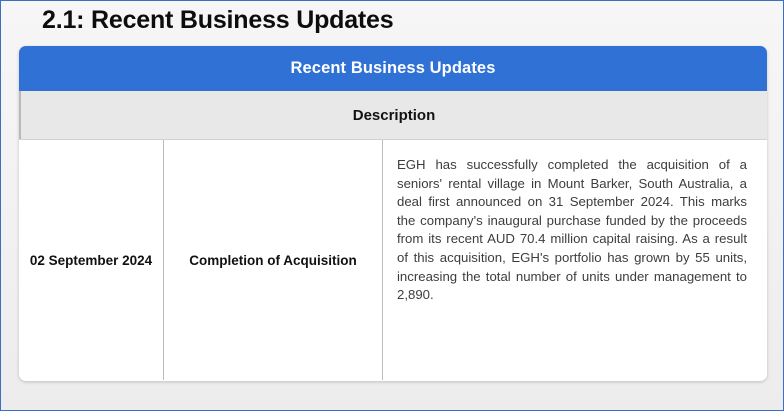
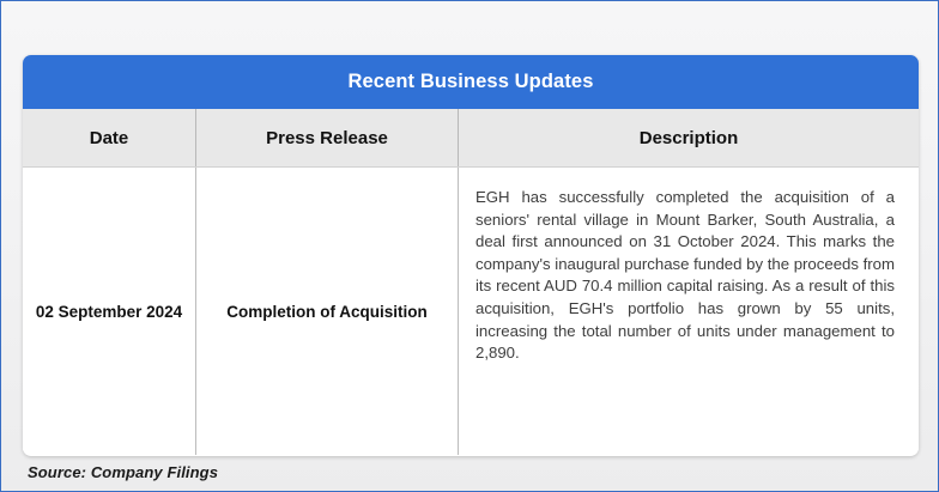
- 2.1: Recent Business Updates
  Recent Business Updates
+ Date
+ Press Release
  Description
  02 September 2024
  Completion of Acquisition
- EGH has successfully completed the acquisition of a seniors' rental village in Mount Barker, South Australia, a deal first announced on 31 September 2024. This marks the company's inaugural purchase funded by the proceeds from its recent AUD 70.4 million capital raising. As a result of this acquisition, EGH's portfolio has grown by 55 units, increasing the total number of units under management to 2,890.
+ EGH has successfully completed the acquisition of a seniors' rental village in Mount Barker, South Australia, a deal first announced on 31 October 2024. This marks the company's inaugural purchase funded by the proceeds from its recent AUD 70.4 million capital raising. As a result of this acquisition, EGH's portfolio has grown by 55 units, increasing the total number of units under management to 2,890.
+ Source: Company Filings
